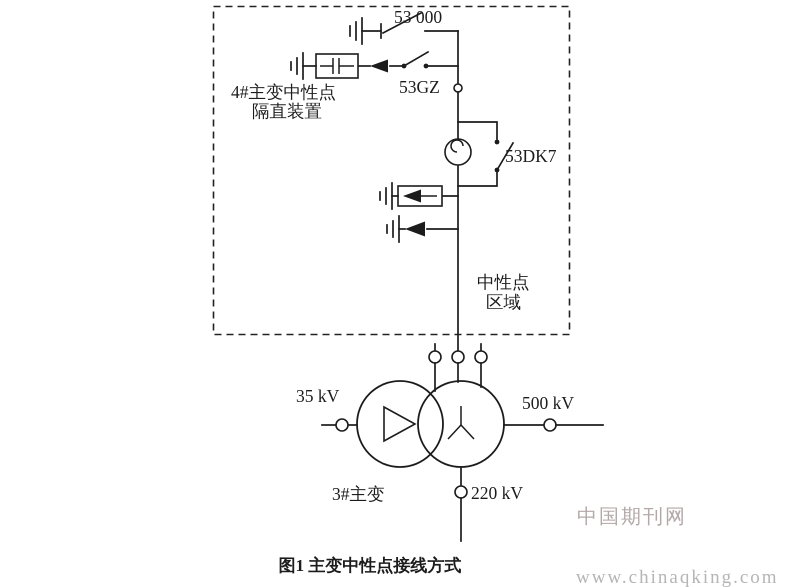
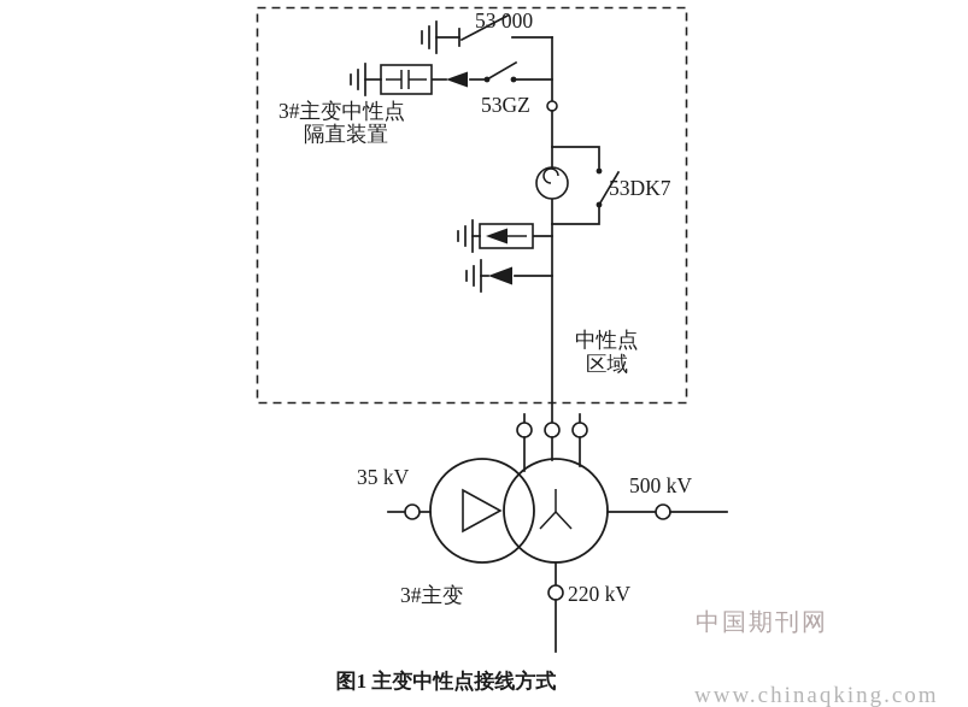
  53 000
  53GZ
- 4#主变中性点
+ 3#主变中性点
  隔直装置
  53DK7
  中性点
  区域
  35 kV
  500 kV
  220 kV
  3#主变
  图1 主变中性点接线方式
  中国期刊网
  www.chinaqking.com
